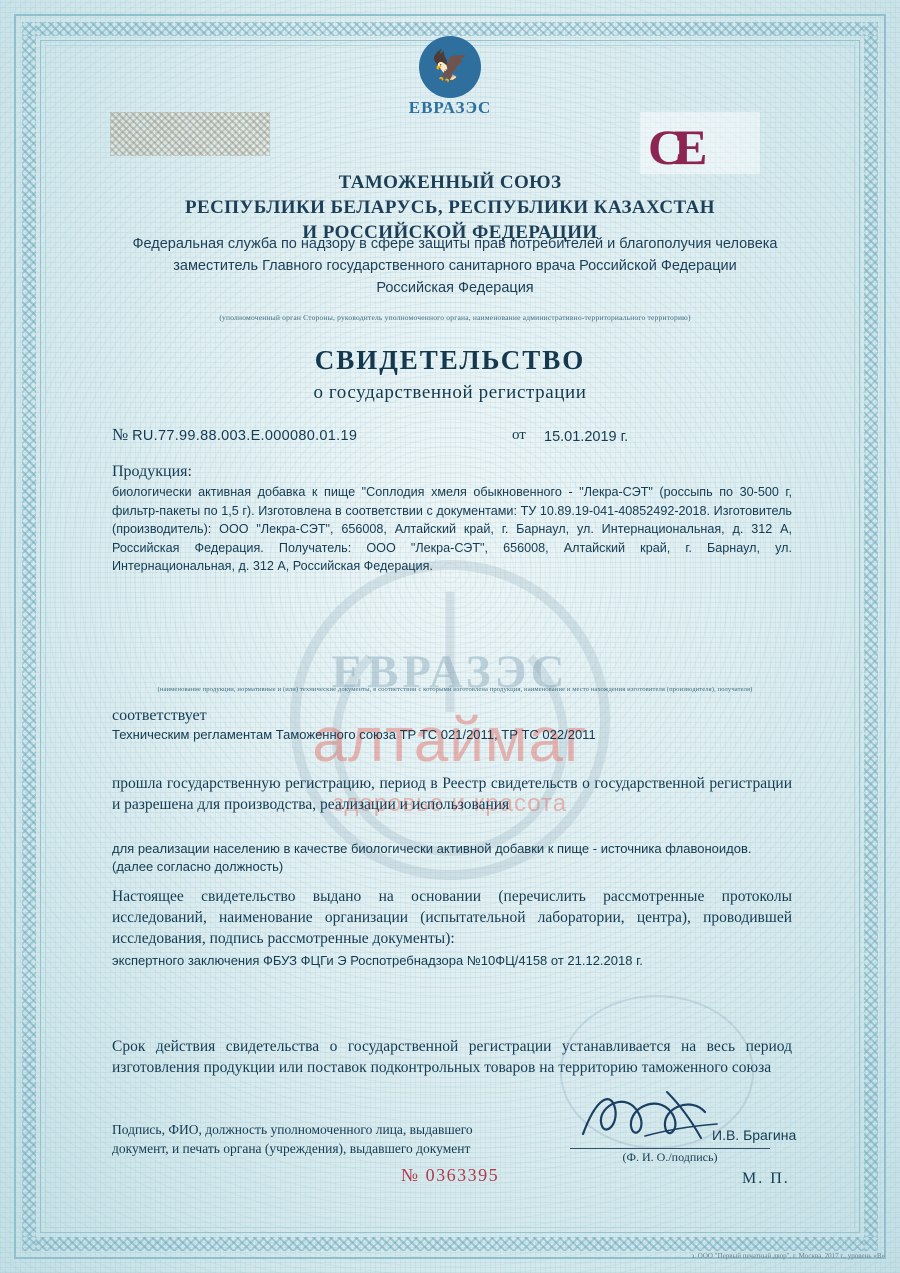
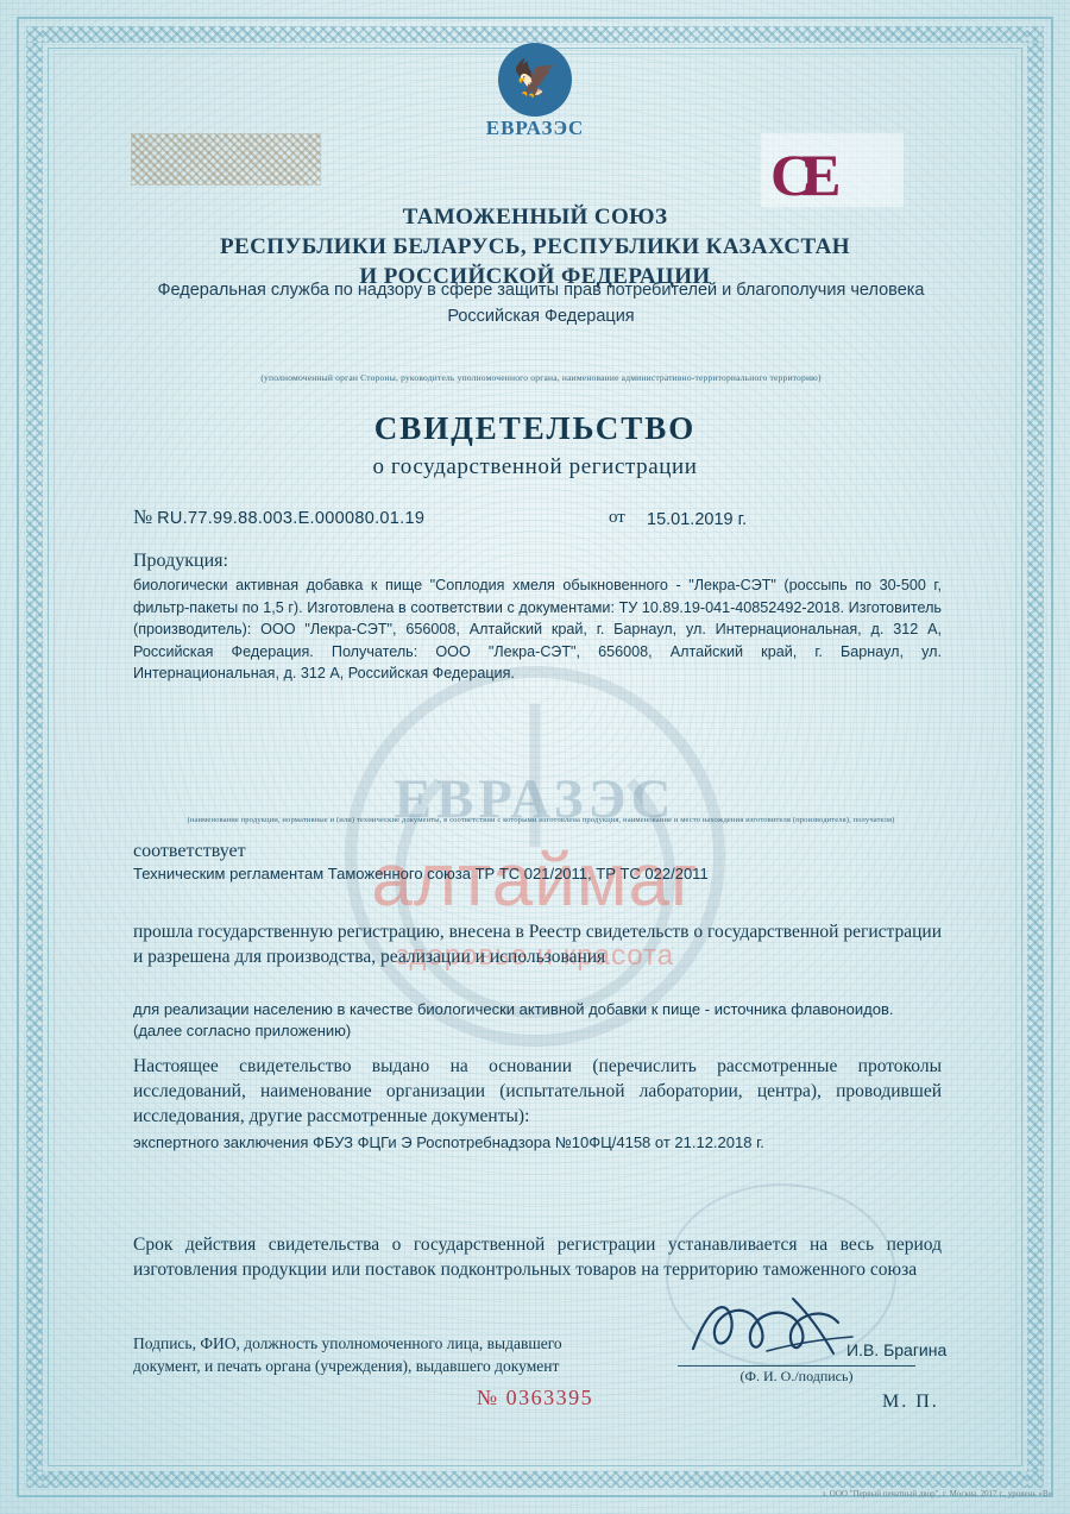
  ЕВРАЗЭС
  алтаймаг
  здоровье и красота
  🦅
  ЕВРАЗЭС
  CE
  ТАМОЖЕННЫЙ СОЮЗ
  РЕСПУБЛИКИ БЕЛАРУСЬ, РЕСПУБЛИКИ КАЗАХСТАН
  И РОССИЙСКОЙ ФЕДЕРАЦИИ
  Федеральная служба по надзору в сфере защиты прав потребителей и благополучия человека
- заместитель Главного государственного санитарного врача Российской Федерации
  Российская Федерация
  (уполномоченный орган Стороны, руководитель уполномоченного органа, наименование административно-территориального территорию)
  СВИДЕТЕЛЬСТВО
  о государственной регистрации
  № RU.77.99.88.003.Е.000080.01.19
  от
  15.01.2019 г.
  Продукция:
  биологически активная добавка к пище "Соплодия хмеля обыкновенного - "Лекра-СЭТ" (россыпь по 30-500 г, фильтр-пакеты по 1,5 г). Изготовлена в соответствии с документами: ТУ 10.89.19-041-40852492-2018. Изготовитель (производитель): ООО "Лекра-СЭТ", 656008, Алтайский край, г. Барнаул, ул. Интернациональная, д. 312 А, Российская Федерация. Получатель: ООО "Лекра-СЭТ", 656008, Алтайский край, г. Барнаул, ул. Интернациональная, д. 312 А, Российская Федерация.
  соответствует
  Техническим регламентам Таможенного союза ТР ТС 021/2011, ТР ТС 022/2011
- прошла государственную регистрацию, период в Реестр свидетельств о государственной регистрации и разрешена для производства, реализации и использования
+ прошла государственную регистрацию, внесена в Реестр свидетельств о государственной регистрации и разрешена для производства, реализации и использования
- для реализации населению в качестве биологически активной добавки к пище - источника флавоноидов. (далее согласно должность)
+ для реализации населению в качестве биологически активной добавки к пище - источника флавоноидов. (далее согласно приложению)
- Настоящее свидетельство выдано на основании (перечислить рассмотренные протоколы исследований, наименование организации (испытательной лаборатории, центра), проводившей исследования, подпись рассмотренные документы):
+ Настоящее свидетельство выдано на основании (перечислить рассмотренные протоколы исследований, наименование организации (испытательной лаборатории, центра), проводившей исследования, другие рассмотренные документы):
  экспертного заключения ФБУЗ ФЦГи Э Роспотребнадзора №10ФЦ/4158 от 21.12.2018 г.
  Срок действия свидетельства о государственной регистрации устанавливается на весь период изготовления продукции или поставок подконтрольных товаров на территорию таможенного союза
  Подпись, ФИО, должность уполномоченного лица, выдавшего документ, и печать органа (учреждения), выдавшего документ
  (Ф. И. О./подпись)
  И.В. Брагина
  М. П.
  № 0363395
  з. ООО "Первый печатный двор", г. Москва, 2017 г., уровень «В»
